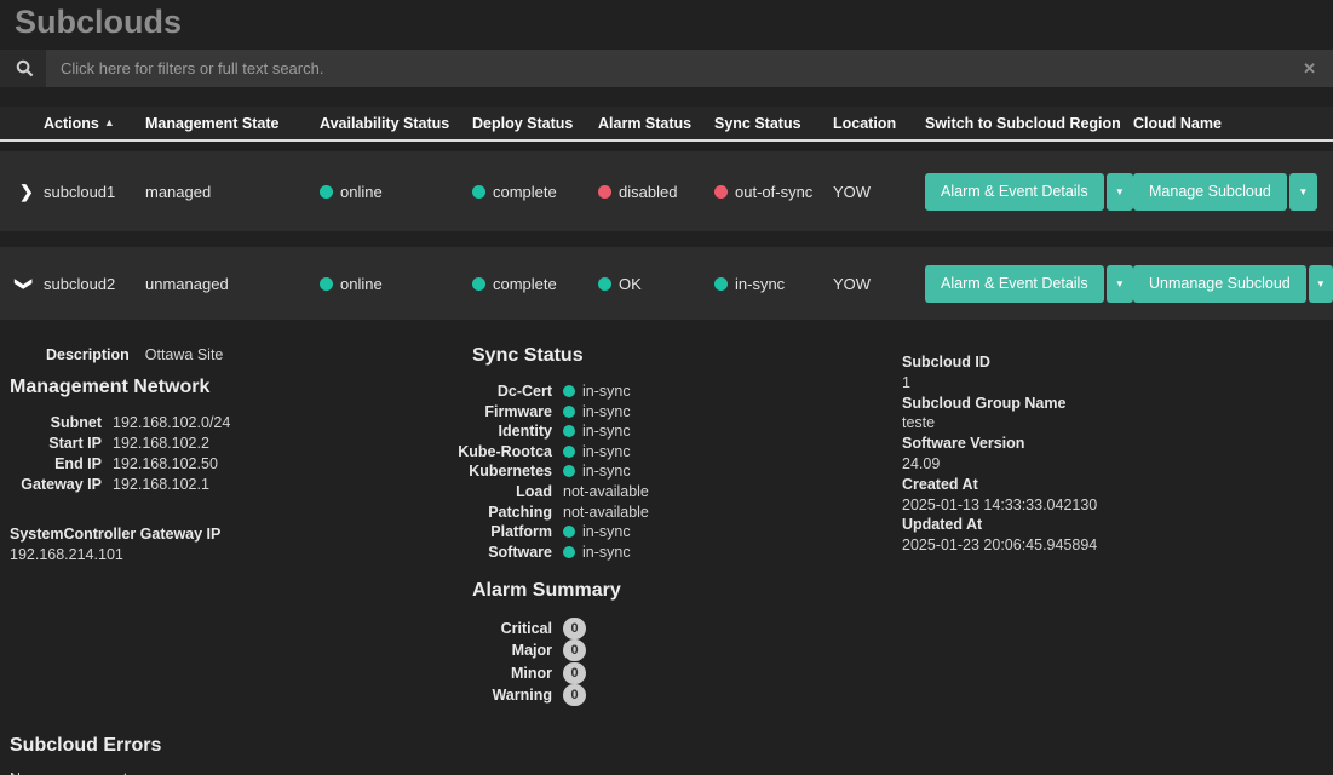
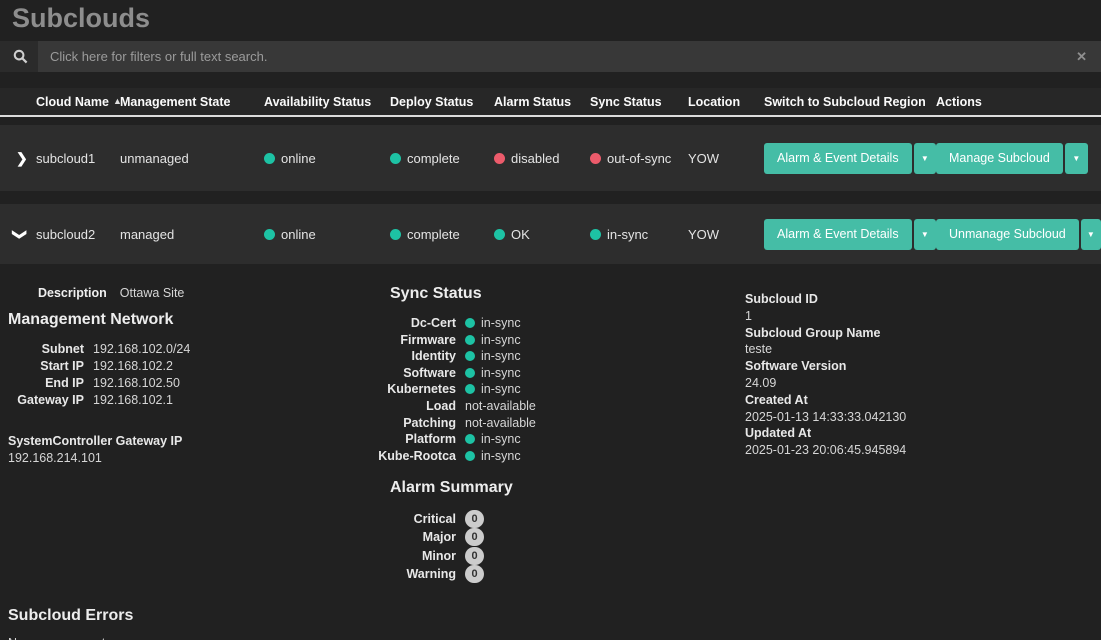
  Subclouds
  Click here for filters or full text search.
  ✕
- Actions ▲
+ Cloud Name ▲
  Management State
  Availability Status
  Deploy Status
  Alarm Status
  Sync Status
  Location
  Switch to Subcloud Region
- Cloud Name
+ Actions
  ❯
  subcloud1
- managed
+ unmanaged
  online
  complete
  disabled
  out-of-sync
  YOW
  Alarm & Event Details
  ▼
  Manage Subcloud
  ▼
  subcloud2
- unmanaged
+ managed
  online
  complete
  OK
  in-sync
  YOW
  Alarm & Event Details
  ▼
  Unmanage Subcloud
  ▼
  Description Ottawa Site
  Management Network
  Subnet
  192.168.102.0/24
  Start IP
  192.168.102.2
  End IP
  192.168.102.50
  Gateway IP
  192.168.102.1
  SystemController Gateway IP
  192.168.214.101
  Sync Status
  Dc-Cert
  in-sync
  Firmware
  in-sync
  Identity
  in-sync
- Kube-Rootca
+ Software
  in-sync
  Kubernetes
  in-sync
  Load
  not-available
  Patching
  not-available
  Platform
  in-sync
- Software
+ Kube-Rootca
  in-sync
  Alarm Summary
  Critical
  0
  Major
  0
  Minor
  0
  Warning
  0
  Subcloud ID
  1
  Subcloud Group Name
  teste
  Software Version
  24.09
  Created At
  2025-01-13 14:33:33.042130
  Updated At
  2025-01-23 20:06:45.945894
  Subcloud Errors
